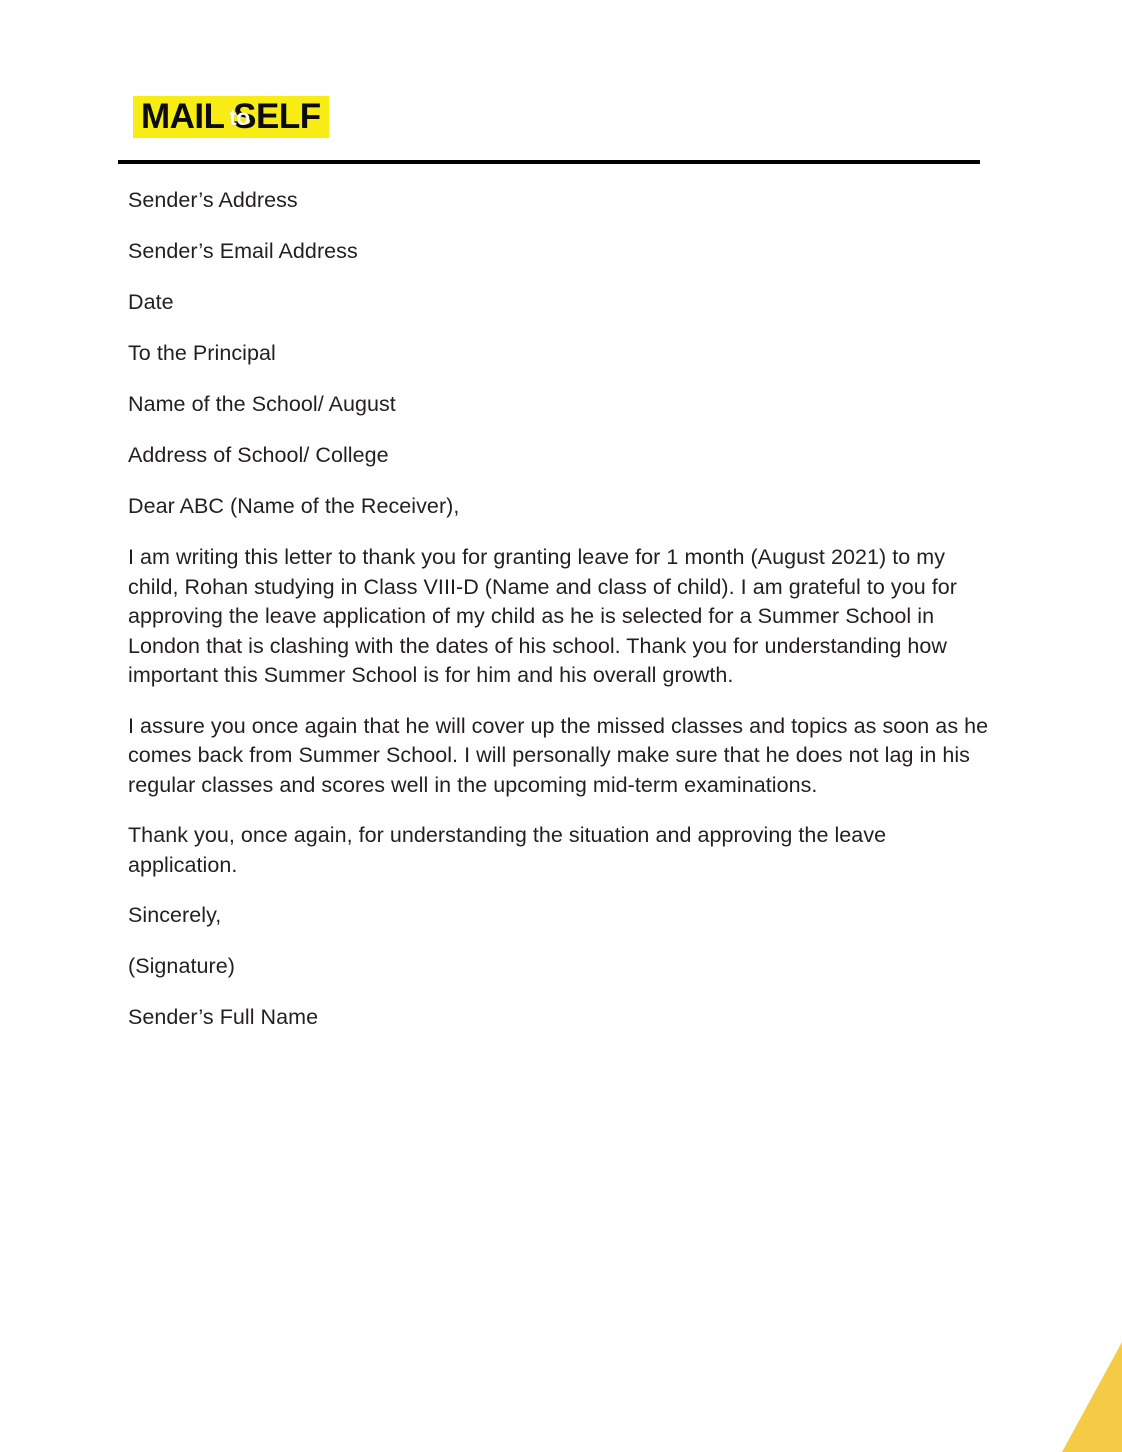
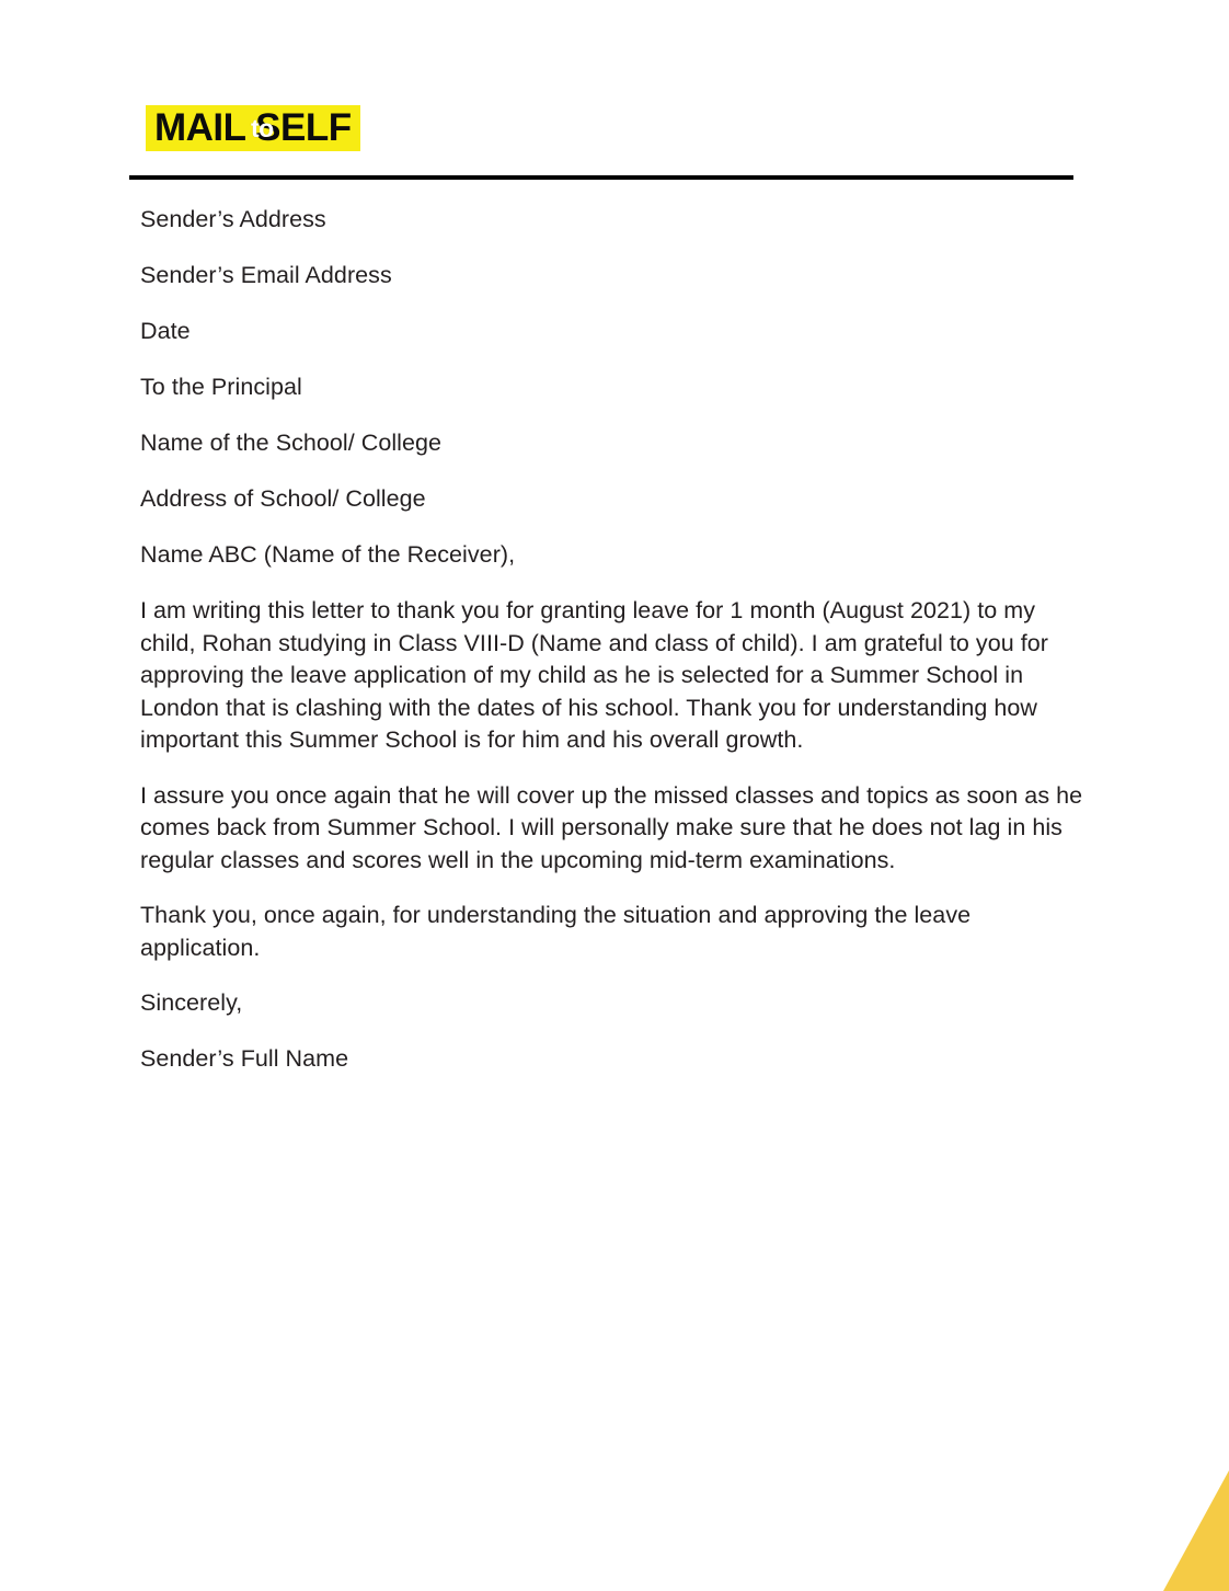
  MAIL SELF
  to
  Sender’s Address
  Sender’s Email Address
  Date
  To the Principal
- Name of the School/ August
+ Name of the School/ College
  Address of School/ College
- Dear ABC (Name of the Receiver),
+ Name ABC (Name of the Receiver),
  I am writing this letter to thank you for granting leave for 1 month (August 2021) to my child, Rohan studying in Class VIII-D (Name and class of child). I am grateful to you for approving the leave application of my child as he is selected for a Summer School in London that is clashing with the dates of his school. Thank you for understanding how important this Summer School is for him and his overall growth.
  I assure you once again that he will cover up the missed classes and topics as soon as he comes back from Summer School. I will personally make sure that he does not lag in his regular classes and scores well in the upcoming mid-term examinations.
  Thank you, once again, for understanding the situation and approving the leave application.
  Sincerely,
- (Signature)
  Sender’s Full Name
